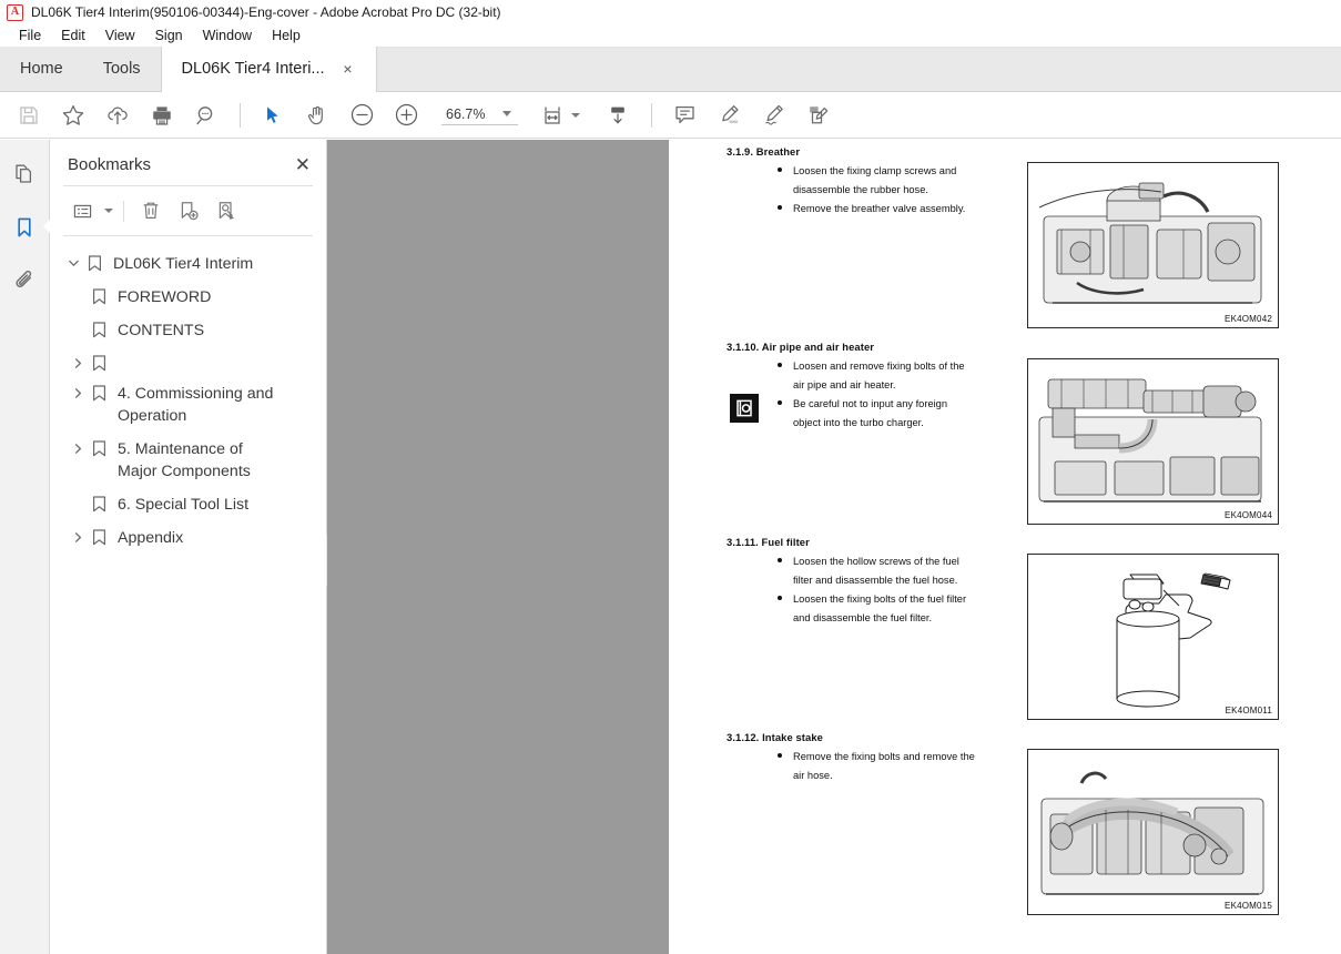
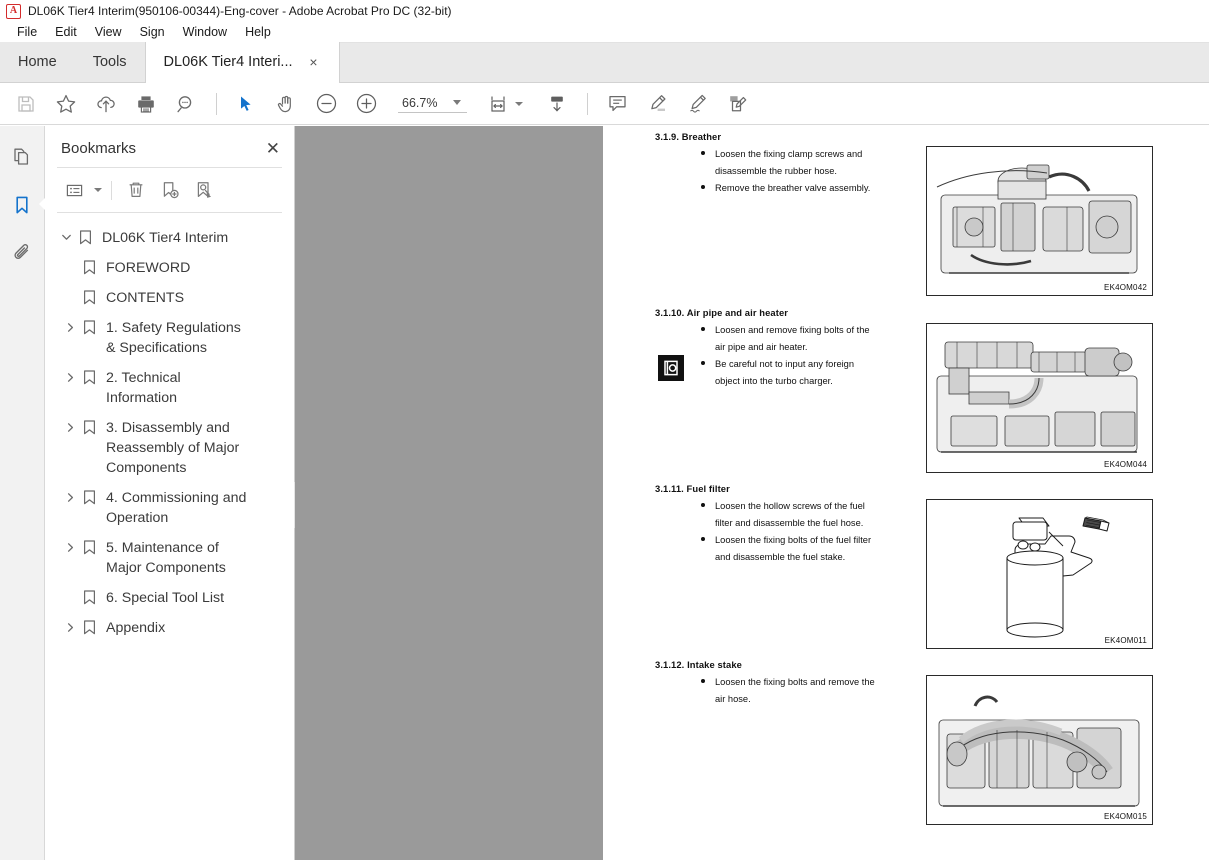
  A
  DL06K Tier4 Interim(950106-00344)-Eng-cover - Adobe Acrobat Pro DC (32-bit)
  File
  Edit
  View
  Sign
  Window
  Help
  Home
  Tools
  DL06K Tier4 Interi...
  ×
  66.7%
  Bookmarks
  ✕
  DL06K Tier4 Interim
  FOREWORD
  CONTENTS
+ 1. Safety Regulations & Specifications
+ 2. Technical Information
+ 3. Disassembly and Reassembly of Major Components
  4. Commissioning and Operation
  5. Maintenance of Major Components
  6. Special Tool List
  Appendix
  3.1.9. Breather
  Loosen the fixing clamp screws and
  disassemble the rubber hose.
  Remove the breather valve assembly.
  EK4OM042
  3.1.10. Air pipe and air heater
  Loosen and remove fixing bolts of the
  air pipe and air heater.
  Be careful not to input any foreign
  object into the turbo charger.
  EK4OM044
  3.1.11. Fuel filter
  Loosen the hollow screws of the fuel
  filter and disassemble the fuel hose.
  Loosen the fixing bolts of the fuel filter
- and disassemble the fuel filter.
+ and disassemble the fuel stake.
  EK4OM011
  3.1.12. Intake stake
- Remove the fixing bolts and remove the
+ Loosen the fixing bolts and remove the
  air hose.
  EK4OM015
